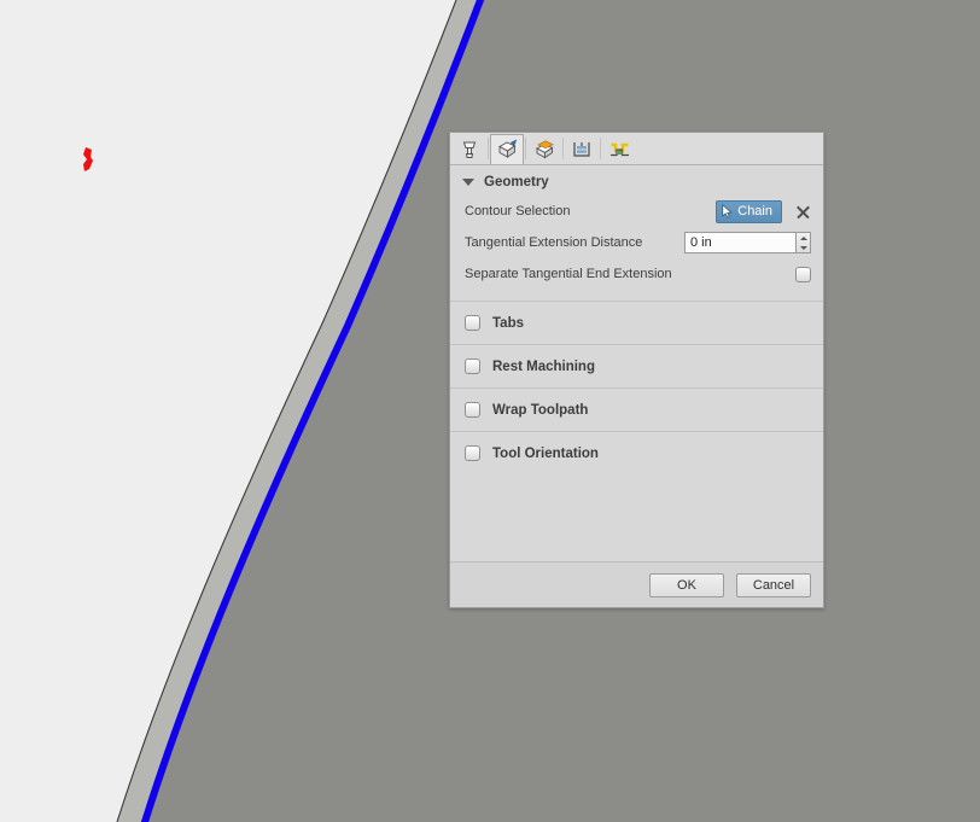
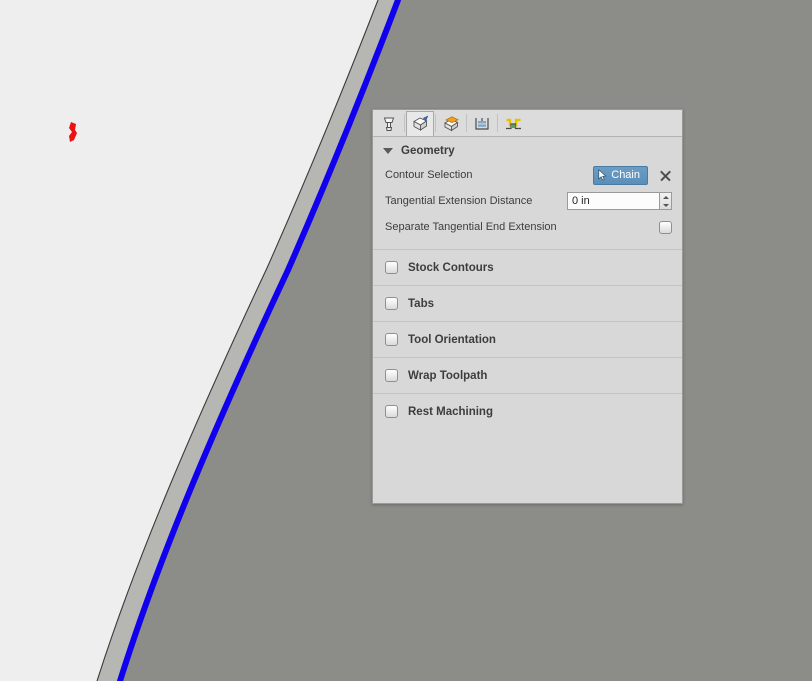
  Geometry
  Contour Selection
  Chain
  Tangential Extension Distance
  0 in
  Separate Tangential End Extension
+ Stock Contours
  Tabs
- Rest Machining
+ Tool Orientation
  Wrap Toolpath
- Tool Orientation
+ Rest Machining
- OK
- Cancel
